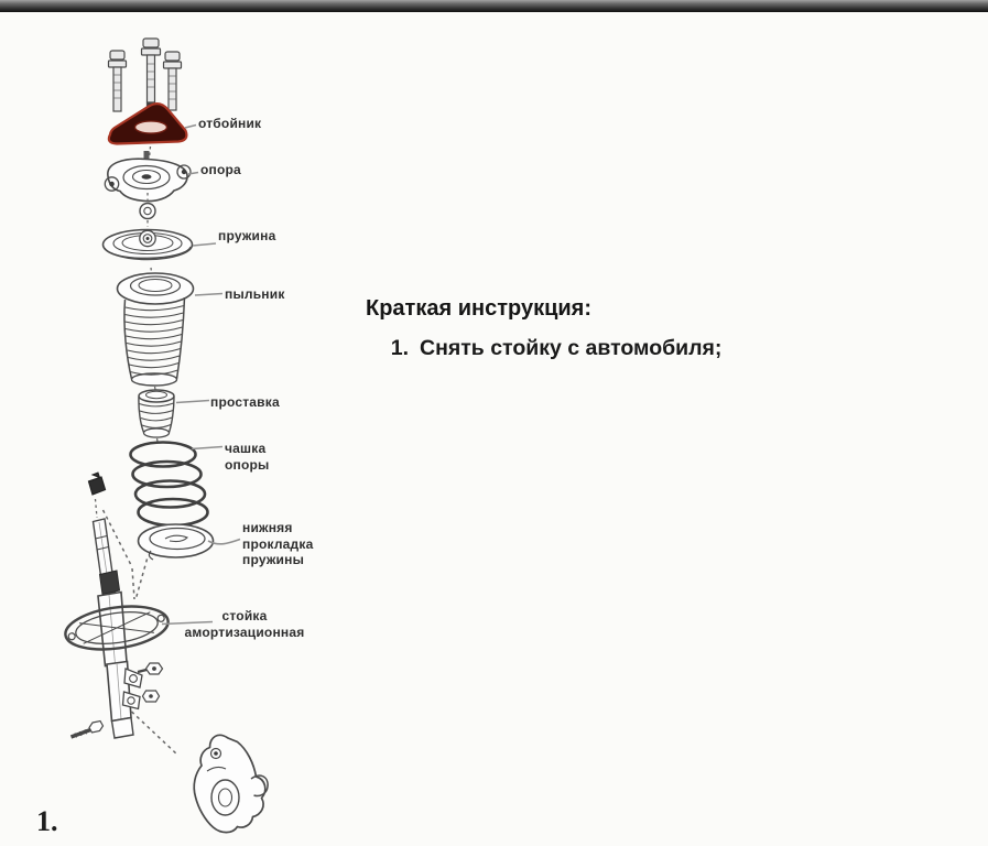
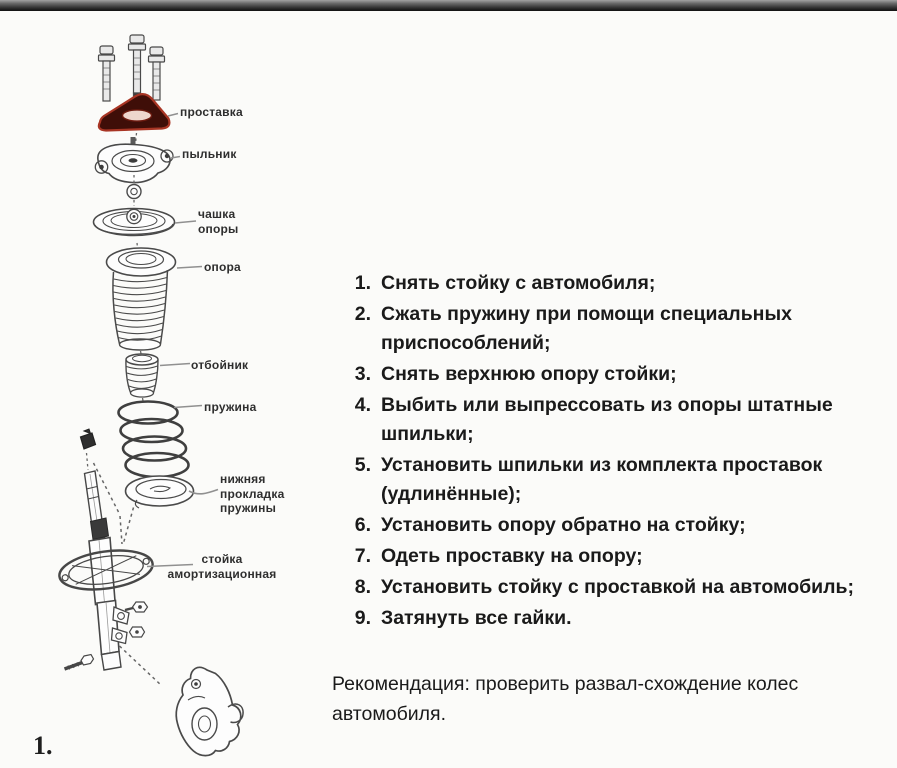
- отбойник
+ проставка
- опора
+ пыльник
- пружина
+ чашка опоры
- пыльник
+ опора
- проставка
+ отбойник
- чашка опоры
+ пружина
  нижняя прокладка пружины
  стойка амортизационная
  1.
- Краткая инструкция:
  1.
  Снять стойку с автомобиля;
+ 2.
+ Сжать пружину при помощи специальных приспособлений;
+ 3.
+ Снять верхнюю опору стойки;
+ 4.
+ Выбить или выпрессовать из опоры штатные шпильки;
+ 5.
+ Установить шпильки из комплекта проставок (удлинённые);
+ 6.
+ Установить опору обратно на стойку;
+ 7.
+ Одеть проставку на опору;
+ 8.
+ Установить стойку с проставкой на автомобиль;
+ 9.
+ Затянуть все гайки.
+ Рекомендация: проверить развал-схождение колес автомобиля.
